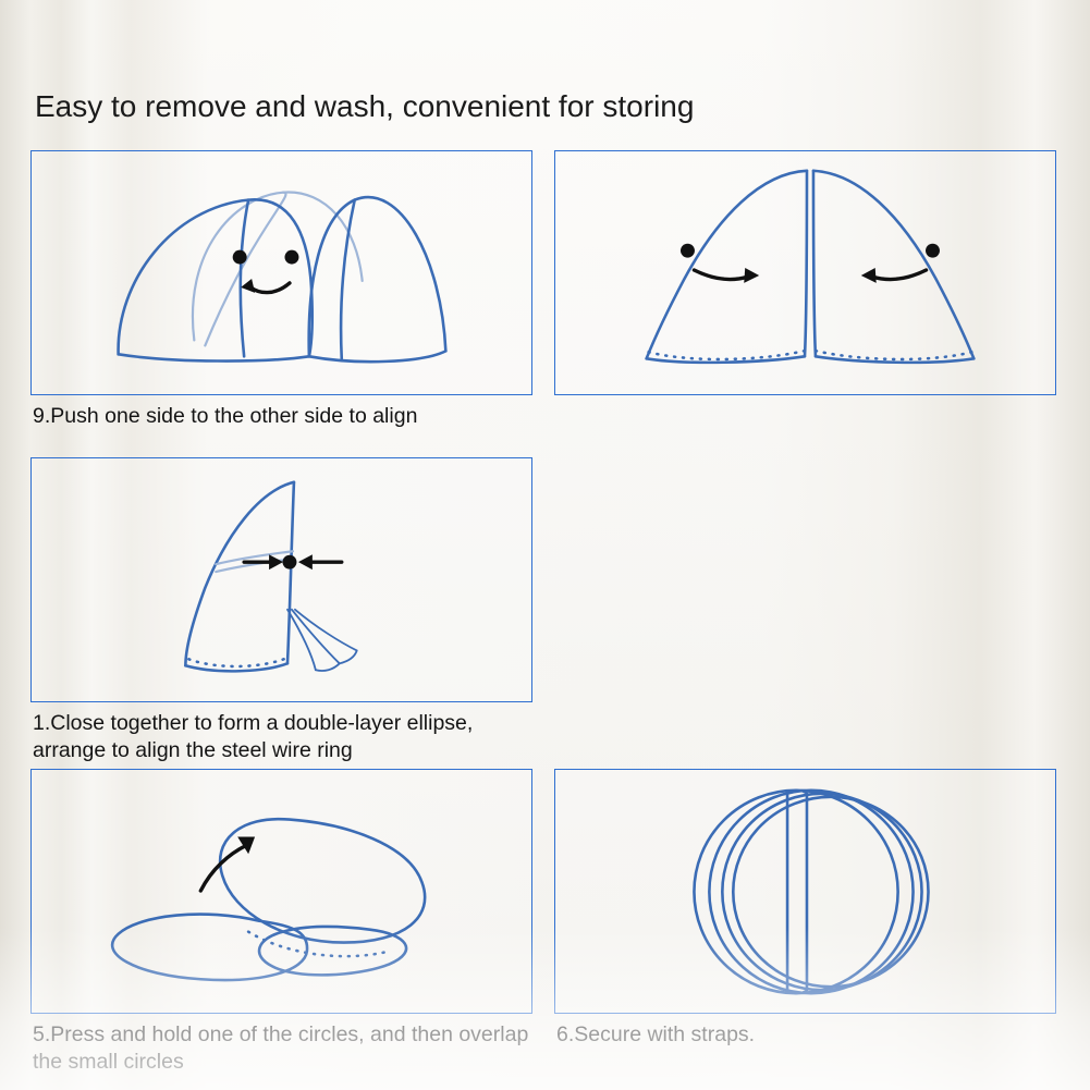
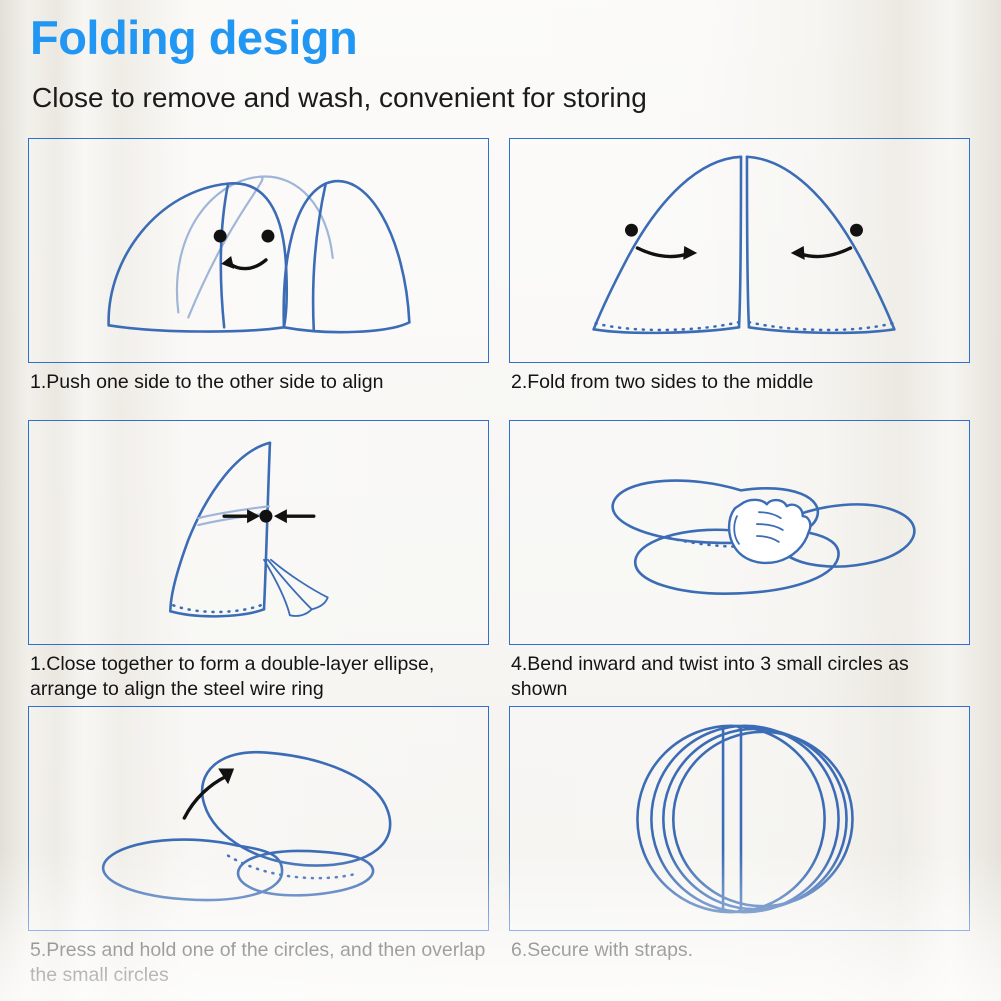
+ Folding design
- Easy to remove and wash, convenient for storing
+ Close to remove and wash, convenient for storing
- 9.Push one side to the other side to align
+ 1.Push one side to the other side to align
+ 2.Fold from two sides to the middle
  1.Close together to form a double-layer ellipse, arrange to align the steel wire ring
+ 4.Bend inward and twist into 3 small circles as shown
